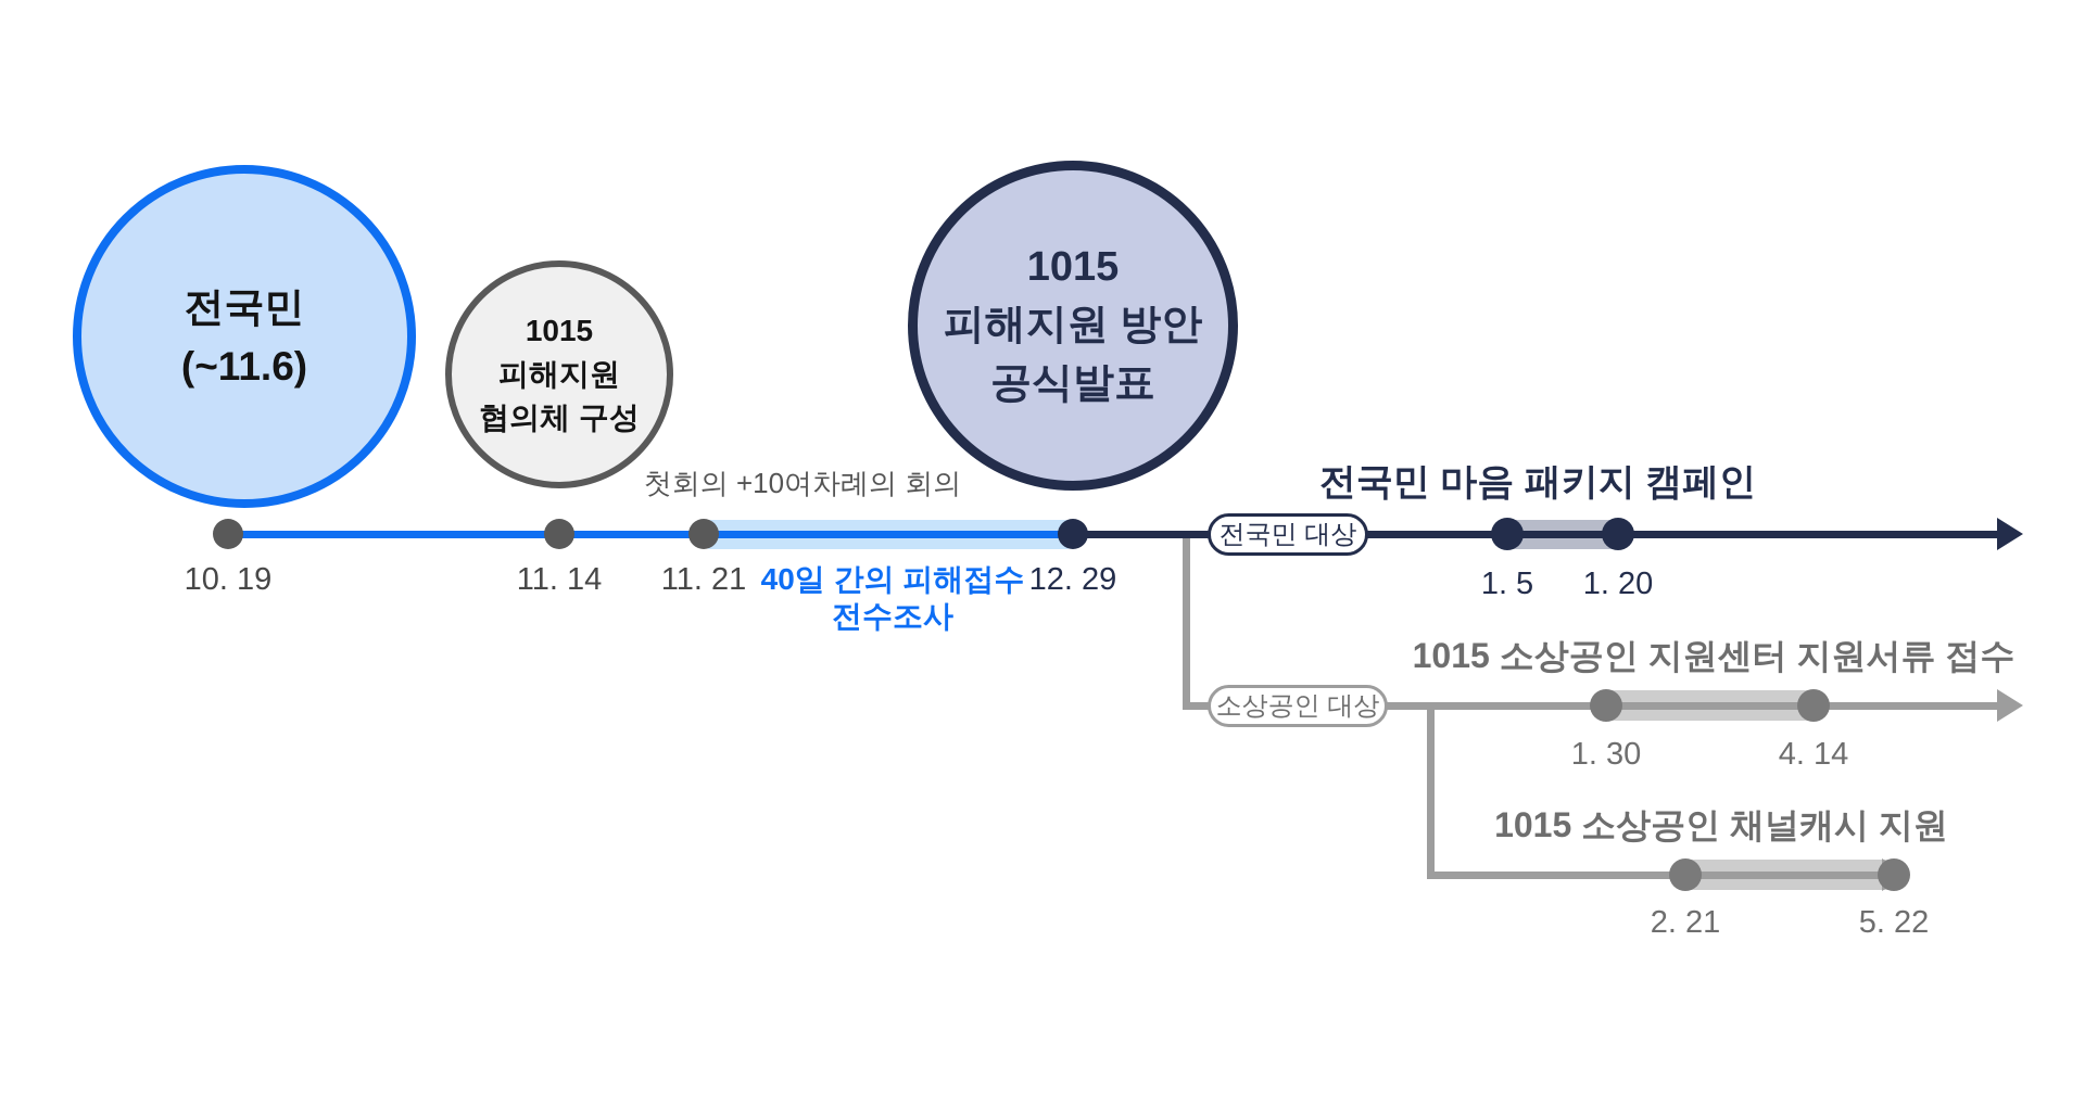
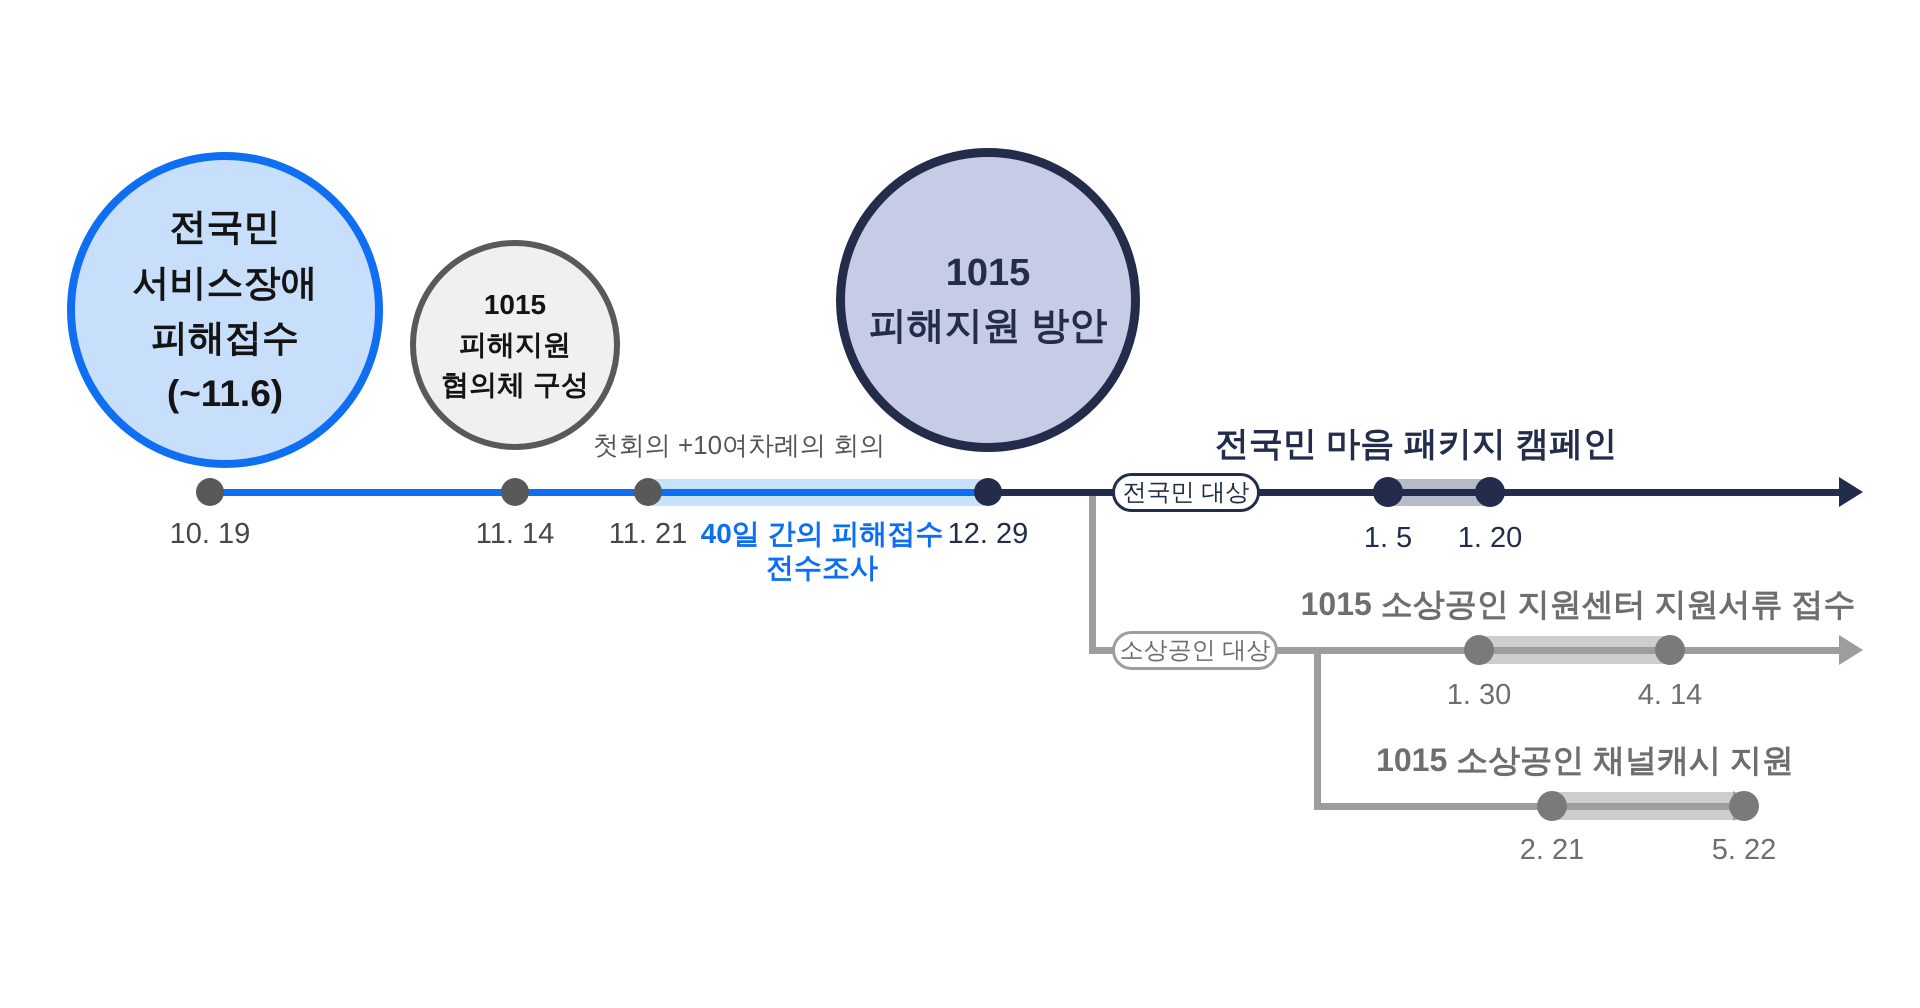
  전국민
+ 서비스장애
+ 피해접수
  (~11.6)
  1015
  피해지원
  협의체 구성
  1015
  피해지원 방안
- 공식발표
  10. 19
  11. 14
  11. 21
  12. 29
  첫회의 +10여차례의 회의
  40일 간의 피해접수
  전수조사
  전국민 대상
  전국민 마음 패키지 캠페인
  1. 5
  1. 20
  소상공인 대상
  1015 소상공인 지원센터 지원서류 접수
  1. 30
  4. 14
  1015 소상공인 채널캐시 지원
  2. 21
  5. 22
